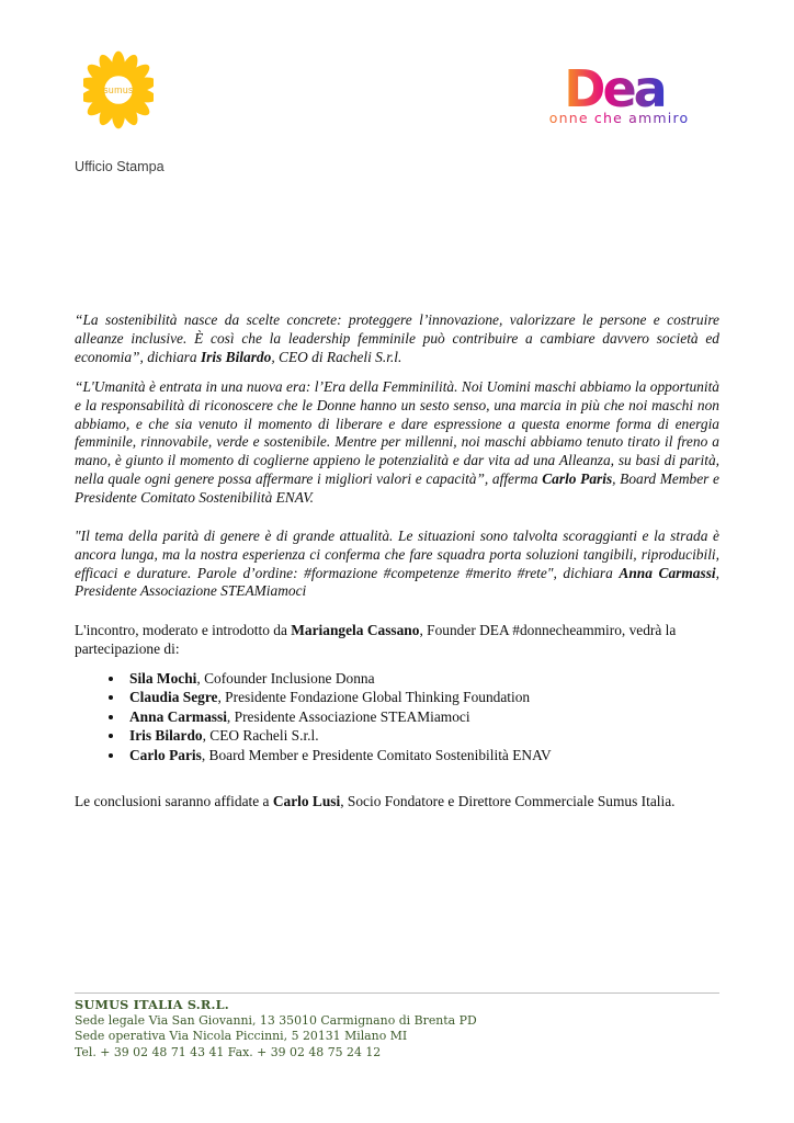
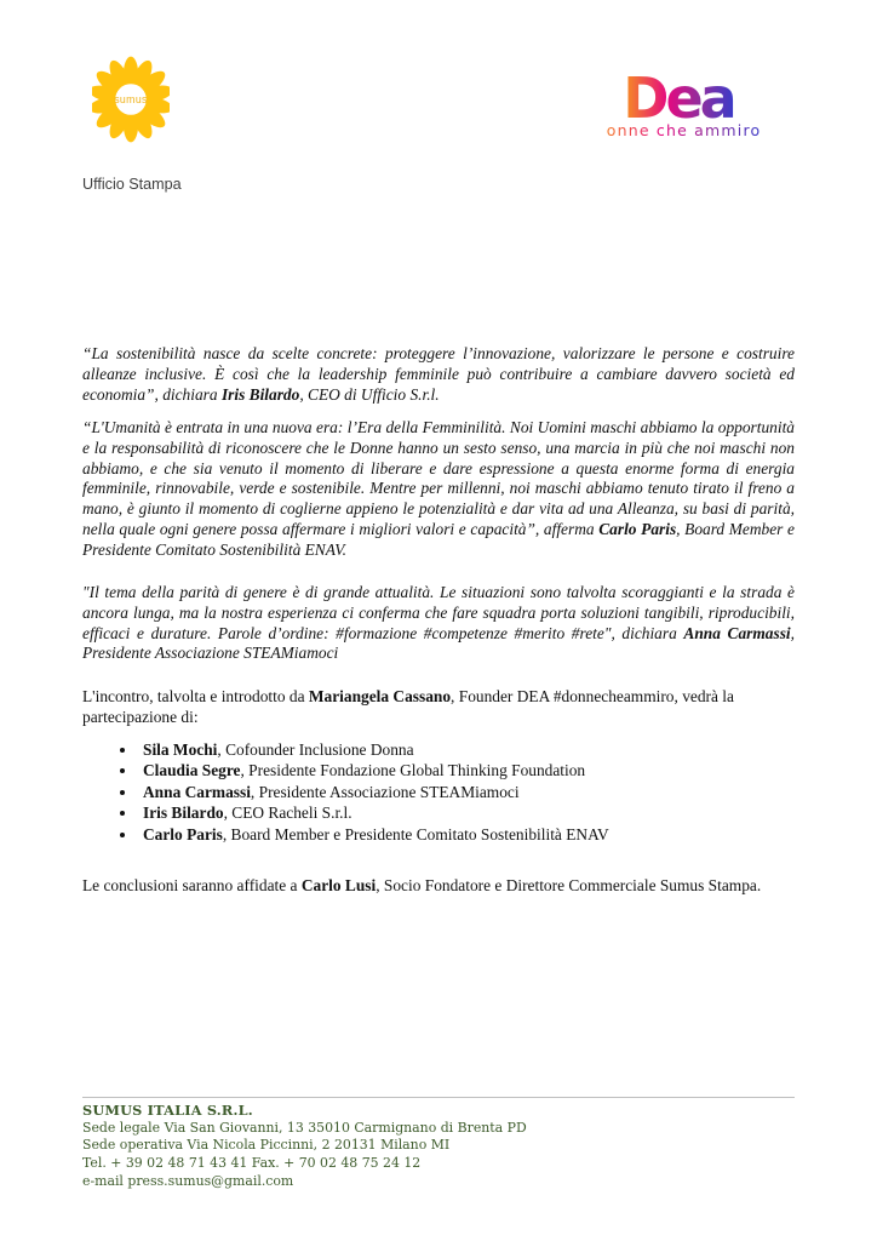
  sumus
  Dea
  onne che ammiro
  Ufficio Stampa
- “La sostenibilità nasce da scelte concrete: proteggere l’innovazione, valorizzare le persone e costruire alleanze inclusive. È così che la leadership femminile può contribuire a cambiare davvero società ed economia”, dichiara Iris Bilardo, CEO di Racheli S.r.l.
+ “La sostenibilità nasce da scelte concrete: proteggere l’innovazione, valorizzare le persone e costruire alleanze inclusive. È così che la leadership femminile può contribuire a cambiare davvero società ed economia”, dichiara Iris Bilardo, CEO di Ufficio S.r.l.
  “L'Umanità è entrata in una nuova era: l’Era della Femminilità. Noi Uomini maschi abbiamo la opportunità e la responsabilità di riconoscere che le Donne hanno un sesto senso, una marcia in più che noi maschi non abbiamo, e che sia venuto il momento di liberare e dare espressione a questa enorme forma di energia femminile, rinnovabile, verde e sostenibile. Mentre per millenni, noi maschi abbiamo tenuto tirato il freno a mano, è giunto il momento di coglierne appieno le potenzialità e dar vita ad una Alleanza, su basi di parità, nella quale ogni genere possa affermare i migliori valori e capacità”, afferma Carlo Paris, Board Member e Presidente Comitato Sostenibilità ENAV.
  "Il tema della parità di genere è di grande attualità. Le situazioni sono talvolta scoraggianti e la strada è ancora lunga, ma la nostra esperienza ci conferma che fare squadra porta soluzioni tangibili, riproducibili, efficaci e durature. Parole d’ordine: #formazione #competenze #merito #rete", dichiara Anna Carmassi, Presidente Associazione STEAMiamoci
- L'incontro, moderato e introdotto da Mariangela Cassano, Founder DEA #donnecheammiro, vedrà la partecipazione di:
+ L'incontro, talvolta e introdotto da Mariangela Cassano, Founder DEA #donnecheammiro, vedrà la partecipazione di:
  Sila Mochi, Cofounder Inclusione Donna
  Claudia Segre, Presidente Fondazione Global Thinking Foundation
  Anna Carmassi, Presidente Associazione STEAMiamoci
  Iris Bilardo, CEO Racheli S.r.l.
  Carlo Paris, Board Member e Presidente Comitato Sostenibilità ENAV
- Le conclusioni saranno affidate a Carlo Lusi, Socio Fondatore e Direttore Commerciale Sumus Italia.
+ Le conclusioni saranno affidate a Carlo Lusi, Socio Fondatore e Direttore Commerciale Sumus Stampa.
  SUMUS ITALIA S.R.L.
  Sede legale Via San Giovanni, 13 35010 Carmignano di Brenta PD
- Sede operativa Via Nicola Piccinni, 5 20131 Milano MI
+ Sede operativa Via Nicola Piccinni, 2 20131 Milano MI
- Tel. + 39 02 48 71 43 41 Fax. + 39 02 48 75 24 12
+ Tel. + 39 02 48 71 43 41 Fax. + 70 02 48 75 24 12
+ e-mail press.sumus@gmail.com
